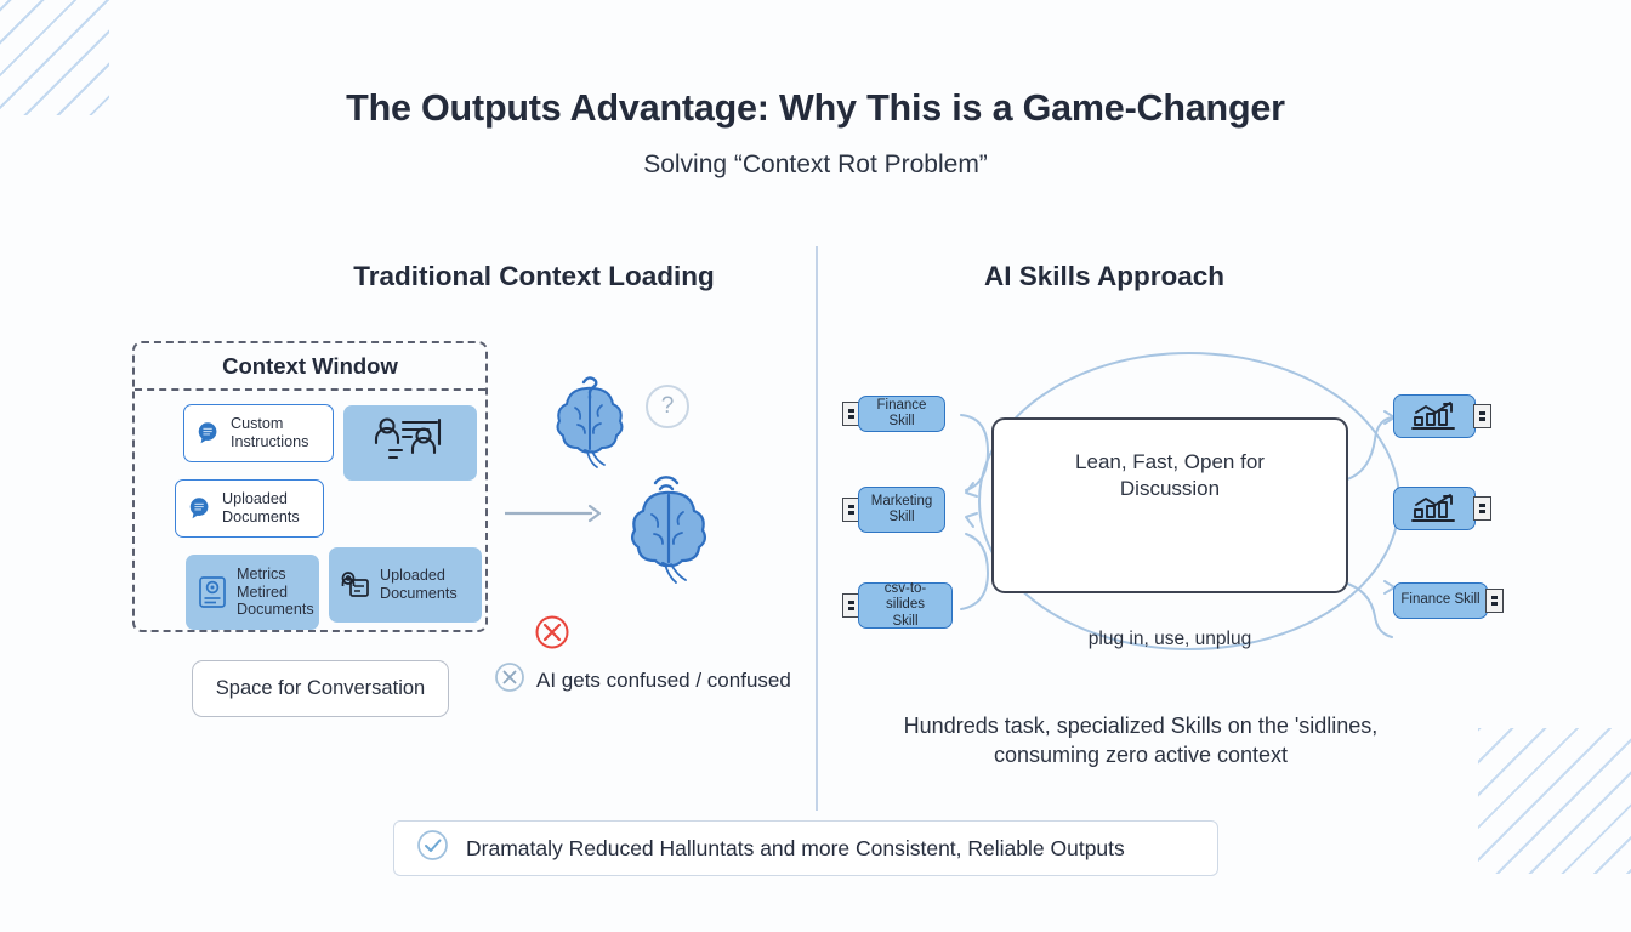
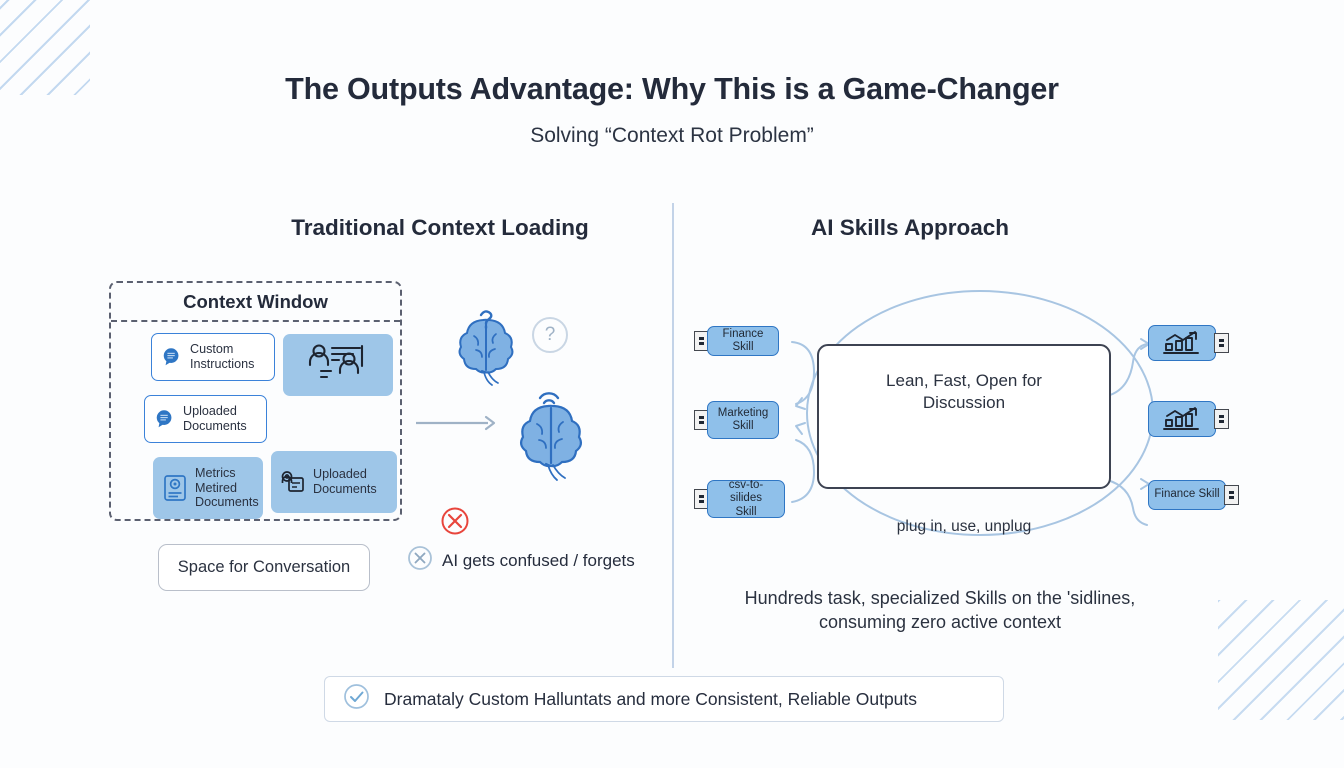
  The Outputs Advantage: Why This is a Game-Changer
  Solving “Context Rot Problem”
  Traditional Context Loading
  AI Skills Approach
  Context Window
  Custom
  Instructions
  Uploaded
  Documents
  Metrics
  Metired
  Documents
  Uploaded
  Documents
  Space for Conversation
  ?
- AI gets confused / confused
+ AI gets confused / forgets
  Lean, Fast, Open for
  Discussion
  plug in, use, unplug
  Finance Skill
  Marketing
  Skill
  csv-to-silides
  Skill
  Finance Skill
  Hundreds task, specialized Skills on the 'sidlines,
  consuming zero active context
- Dramataly Reduced Halluntats and more Consistent, Reliable Outputs
+ Dramataly Custom Halluntats and more Consistent, Reliable Outputs
